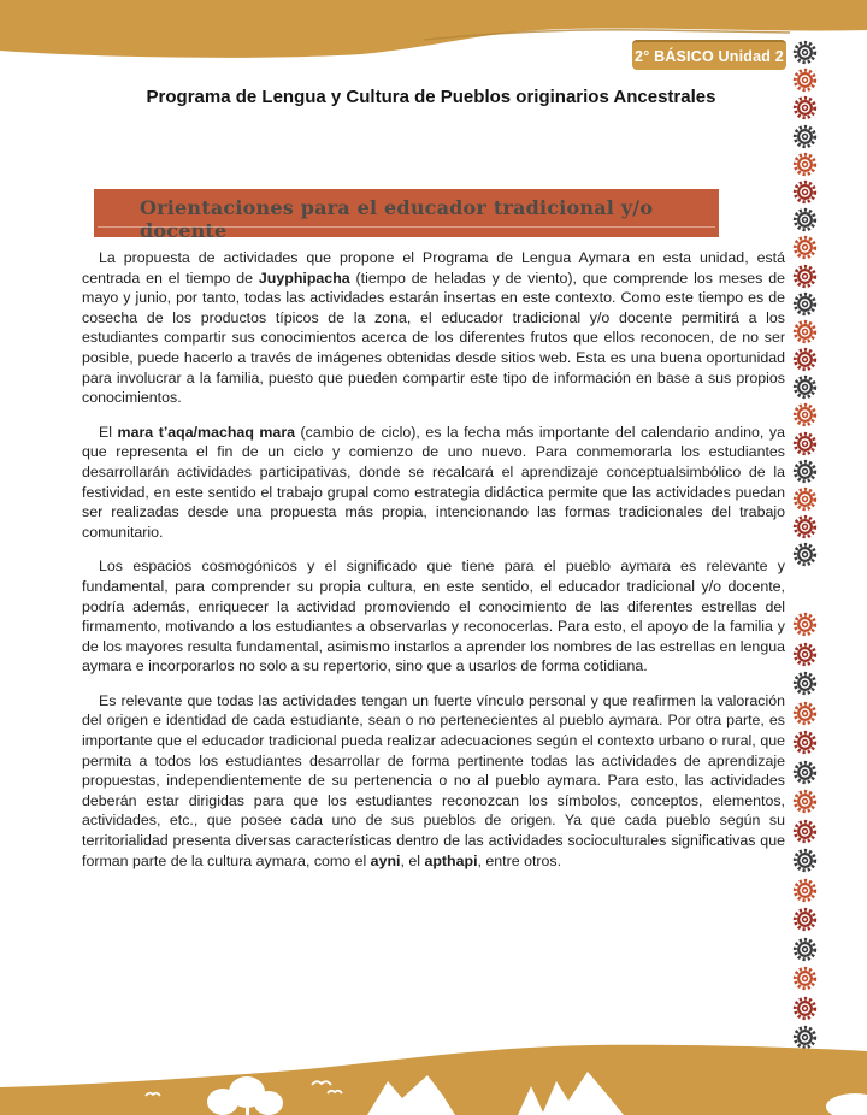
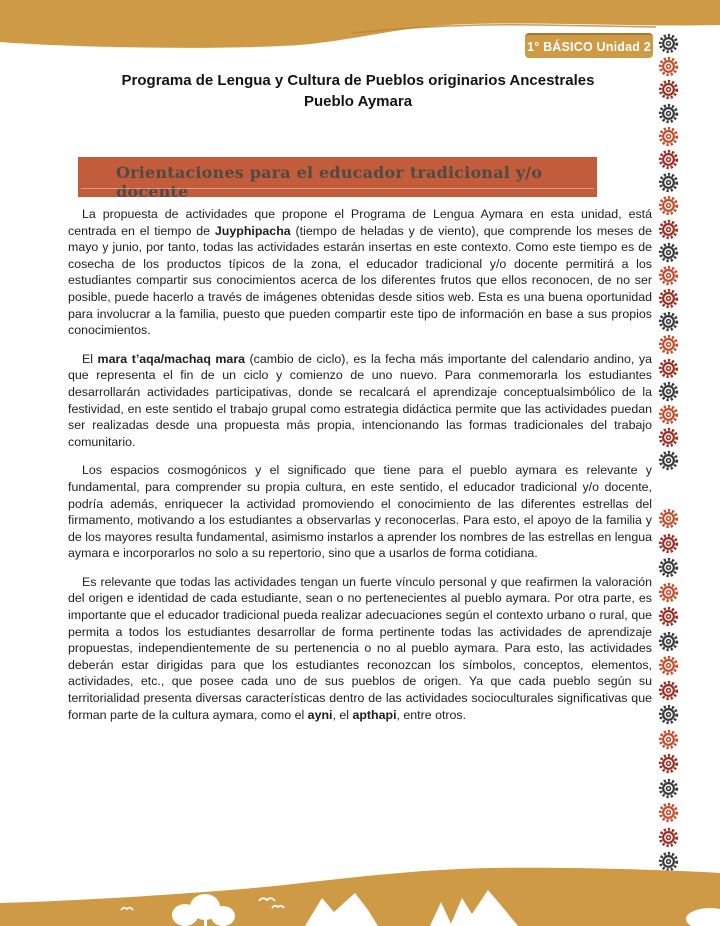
- 2° BÁSICO Unidad 2
+ 1° BÁSICO Unidad 2
  Programa de Lengua y Cultura de Pueblos originarios Ancestrales
+ Pueblo Aymara
  Orientaciones para el educador tradicional y/o docente
  La propuesta de actividades que propone el Programa de Lengua Aymara en esta unidad, está centrada en el tiempo de Juyphipacha (tiempo de heladas y de viento), que comprende los meses de mayo y junio, por tanto, todas las actividades estarán insertas en este contexto. Como este tiempo es de cosecha de los productos típicos de la zona, el educador tradicional y/o docente permitirá a los estudiantes compartir sus conocimientos acerca de los diferentes frutos que ellos reconocen, de no ser posible, puede hacerlo a través de imágenes obtenidas desde sitios web. Esta es una buena oportunidad para involucrar a la familia, puesto que pueden compartir este tipo de información en base a sus propios conocimientos.
  El mara t’aqa/machaq mara (cambio de ciclo), es la fecha más importante del calendario andino, ya que representa el fin de un ciclo y comienzo de uno nuevo. Para conmemorarla los estudiantes desarrollarán actividades participativas, donde se recalcará el aprendizaje conceptualsimbólico de la festividad, en este sentido el trabajo grupal como estrategia didáctica permite que las actividades puedan ser realizadas desde una propuesta más propia, intencionando las formas tradicionales del trabajo comunitario.
  Los espacios cosmogónicos y el significado que tiene para el pueblo aymara es relevante y fundamental, para comprender su propia cultura, en este sentido, el educador tradicional y/o docente, podría además, enriquecer la actividad promoviendo el conocimiento de las diferentes estrellas del firmamento, motivando a los estudiantes a observarlas y reconocerlas. Para esto, el apoyo de la familia y de los mayores resulta fundamental, asimismo instarlos a aprender los nombres de las estrellas en lengua aymara e incorporarlos no solo a su repertorio, sino que a usarlos de forma cotidiana.
  Es relevante que todas las actividades tengan un fuerte vínculo personal y que reafirmen la valoración del origen e identidad de cada estudiante, sean o no pertenecientes al pueblo aymara. Por otra parte, es importante que el educador tradicional pueda realizar adecuaciones según el contexto urbano o rural, que permita a todos los estudiantes desarrollar de forma pertinente todas las actividades de aprendizaje propuestas, independientemente de su pertenencia o no al pueblo aymara. Para esto, las actividades deberán estar dirigidas para que los estudiantes reconozcan los símbolos, conceptos, elementos, actividades, etc., que posee cada uno de sus pueblos de origen. Ya que cada pueblo según su territorialidad presenta diversas características dentro de las actividades socioculturales significativas que forman parte de la cultura aymara, como el ayni, el apthapi, entre otros.
